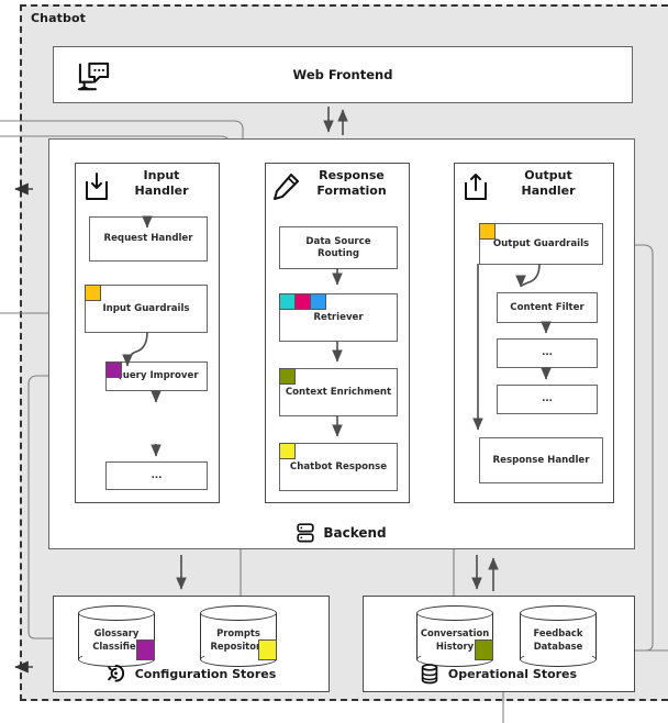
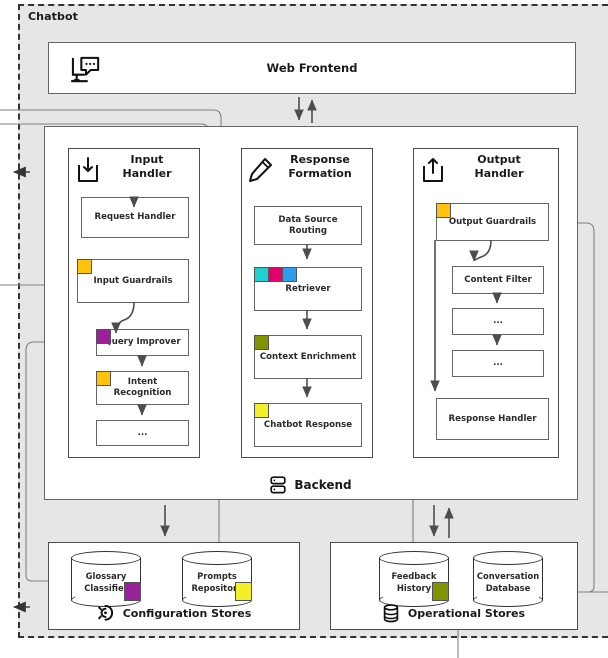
  Chatbot
  Web Frontend
  Backend
  Input
  Handler
  Request Handler
  Input Guardrails
  uery Improver
+ Intent Recognition
  ...
  Response
  Formation
  Data Source Routing
  Retriever
  Context Enrichment
  Chatbot Response
  Output
  Handler
  Output Guardrails
  Content Filter
  ...
  ...
  Response Handler
  Glossary
  Classifie
  Prompts
  Reposito
  Configuration Stores
- Conversation
+ Feedback
  History
- Feedback
+ Conversation
  Database
  Operational Stores
